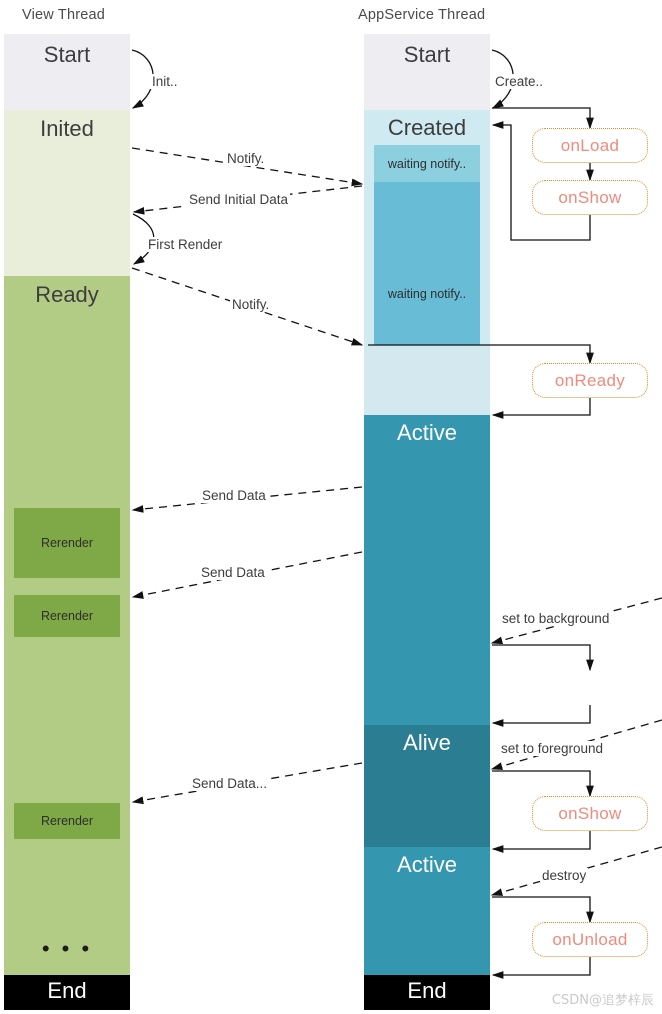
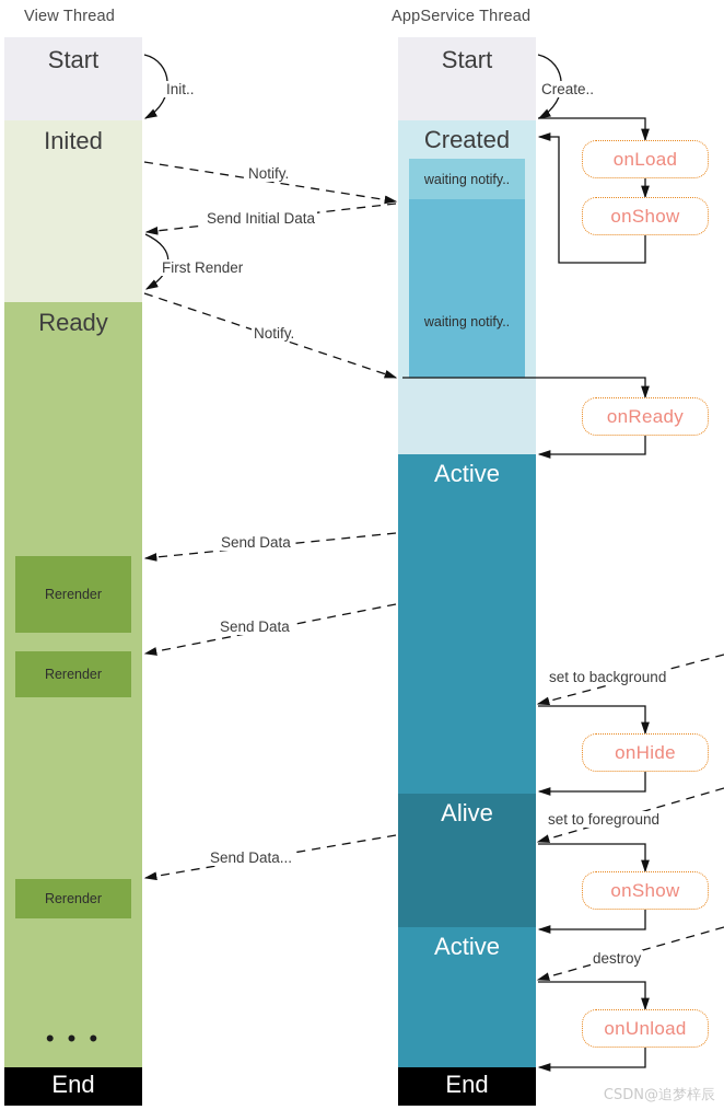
  View Thread
  AppService Thread
  Start
  Inited
  Ready
  Rerender
  Rerender
  Rerender
  • • •
  End
  Start
  Created
  waiting notify..
  waiting notify..
  Active
  Alive
  Active
  End
  onLoad
  onShow
  onReady
+ onHide
  onShow
  onUnload
  Init..
  Create..
  Notify.
  Send Initial Data
  First Render
  Notify.
  Send Data
  Send Data
  set to background
  Send Data...
  set to foreground
  destroy
  CSDN@追梦梓辰
